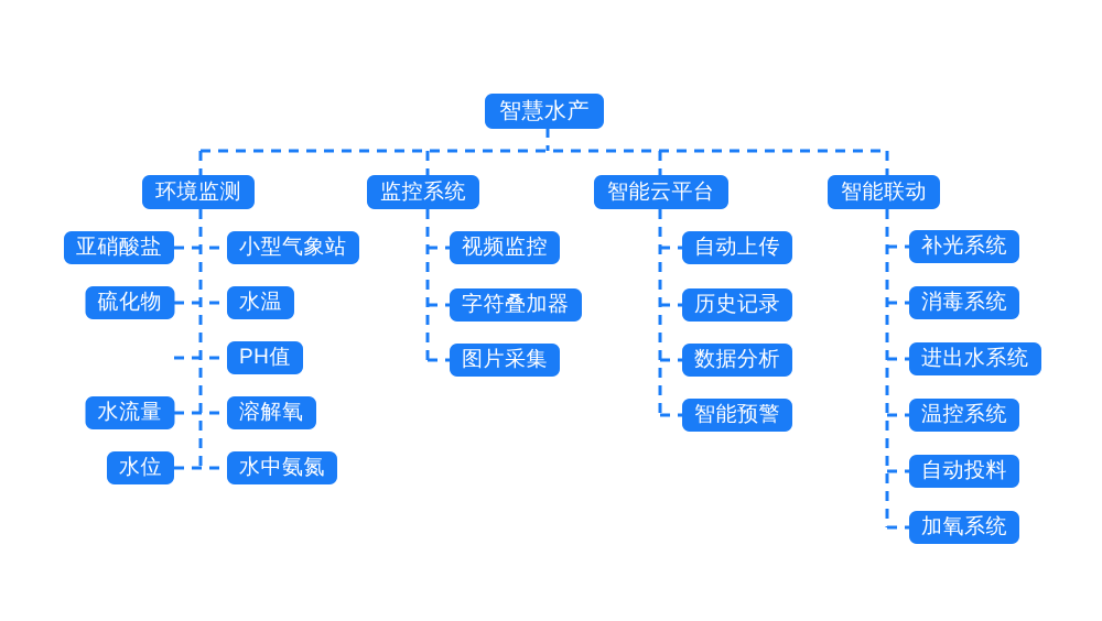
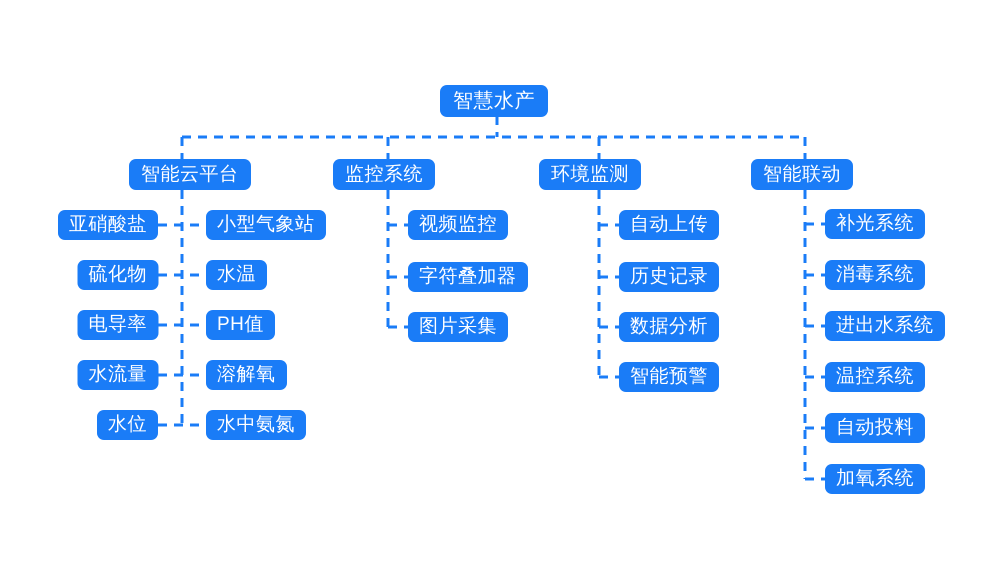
  智慧水产
- 环境监测
+ 智能云平台
  监控系统
- 智能云平台
+ 环境监测
  智能联动
  亚硝酸盐
  硫化物
+ 电导率
  水流量
  水位
  小型气象站
  水温
  PH值
  溶解氧
  水中氨氮
  视频监控
  字符叠加器
  图片采集
  自动上传
  历史记录
  数据分析
  智能预警
  补光系统
  消毒系统
  进出水系统
  温控系统
  自动投料
  加氧系统
